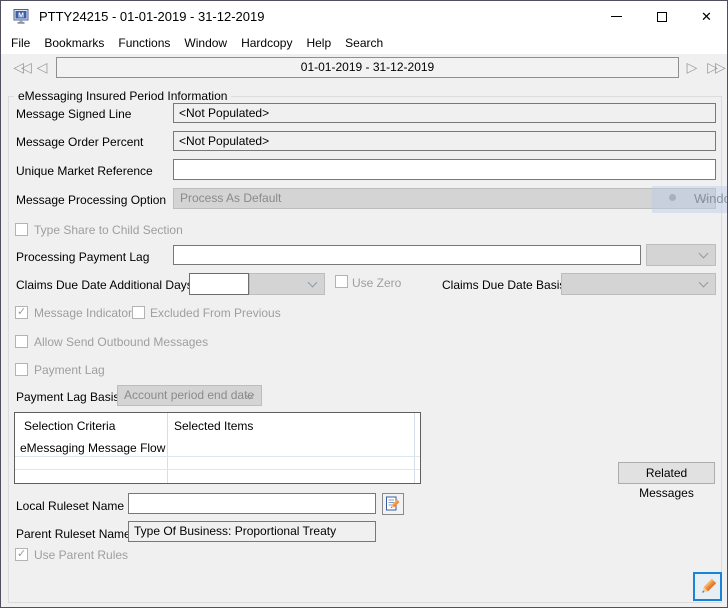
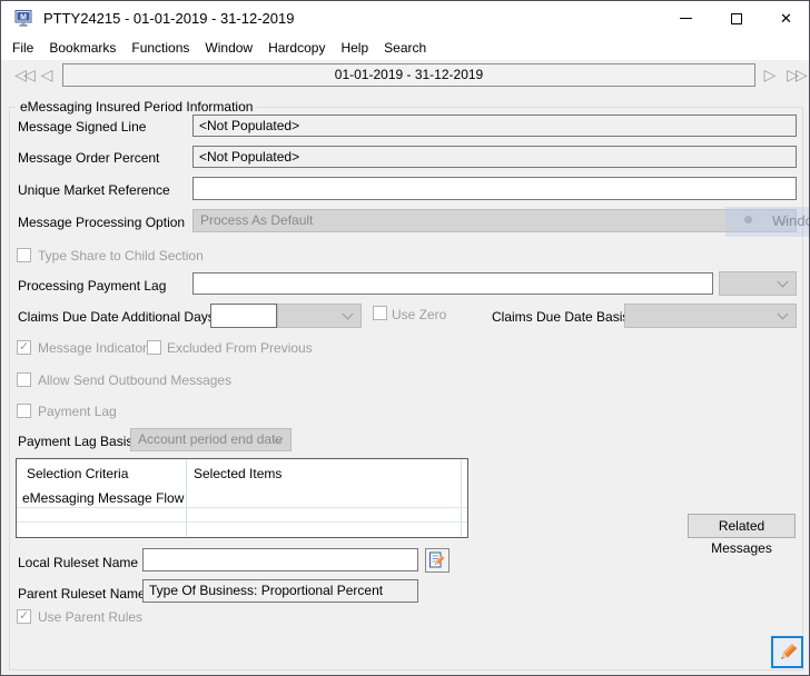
  PTTY24215 - 01-01-2019 - 31-12-2019
  ✕
  File
  Bookmarks
  Functions
  Window
  Hardcopy
  Help
  Search
  ◁◁
  ◁
  01-01-2019 - 31-12-2019
  ▷
  ▷▷
  eMessaging Insured Period Information
  Message Signed Line
  <Not Populated>
  Message Order Percent
  <Not Populated>
  Unique Market Reference
  Message Processing Option
  Process As Default
  Wind
  Type Share to Child Section
  Processing Payment Lag
  Claims Due Date Additional Day
  Use Zero
  Claims Due Date Basi
  Message Indicator
  Excluded From Previous
  Allow Send Outbound Messages
  Payment Lag
  Payment Lag Basi
  Account period end date
  Selection Criteria
  Selected Items
  eMessaging Message Flow
  Related Messages
  Local Ruleset Name
  Parent Ruleset Nam
- Type Of Business: Proportional Treaty
+ Type Of Business: Proportional Percent
  Use Parent Rules
